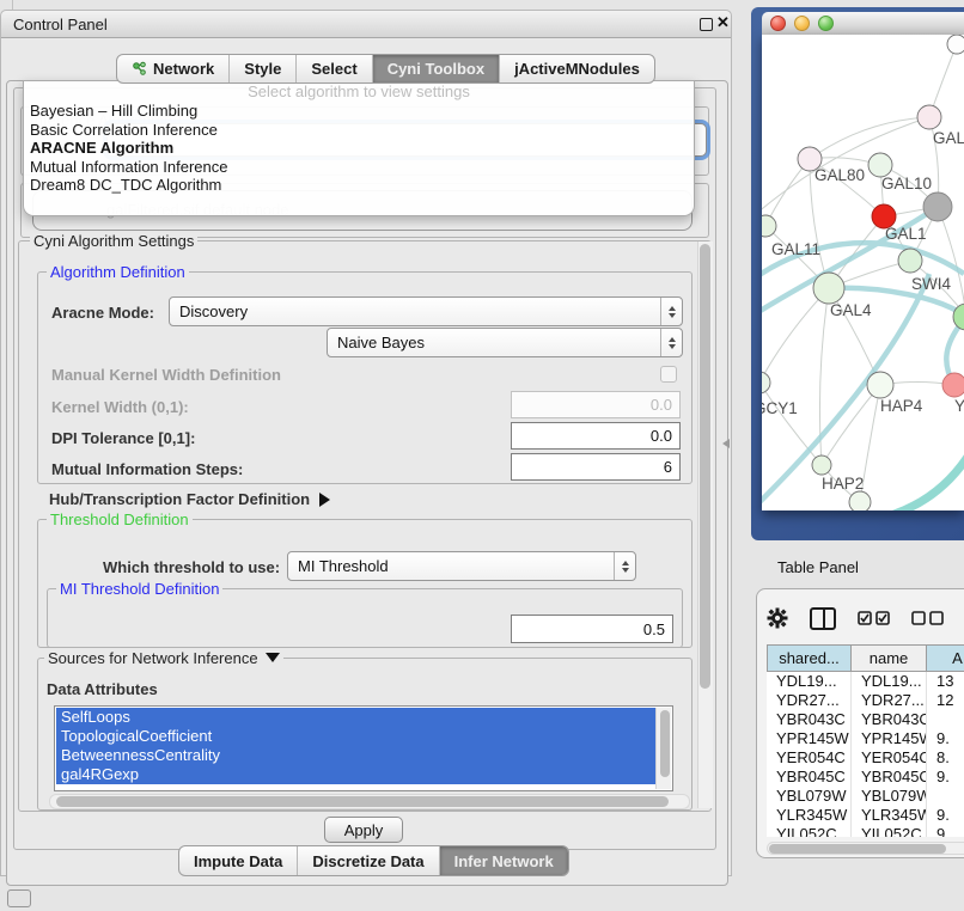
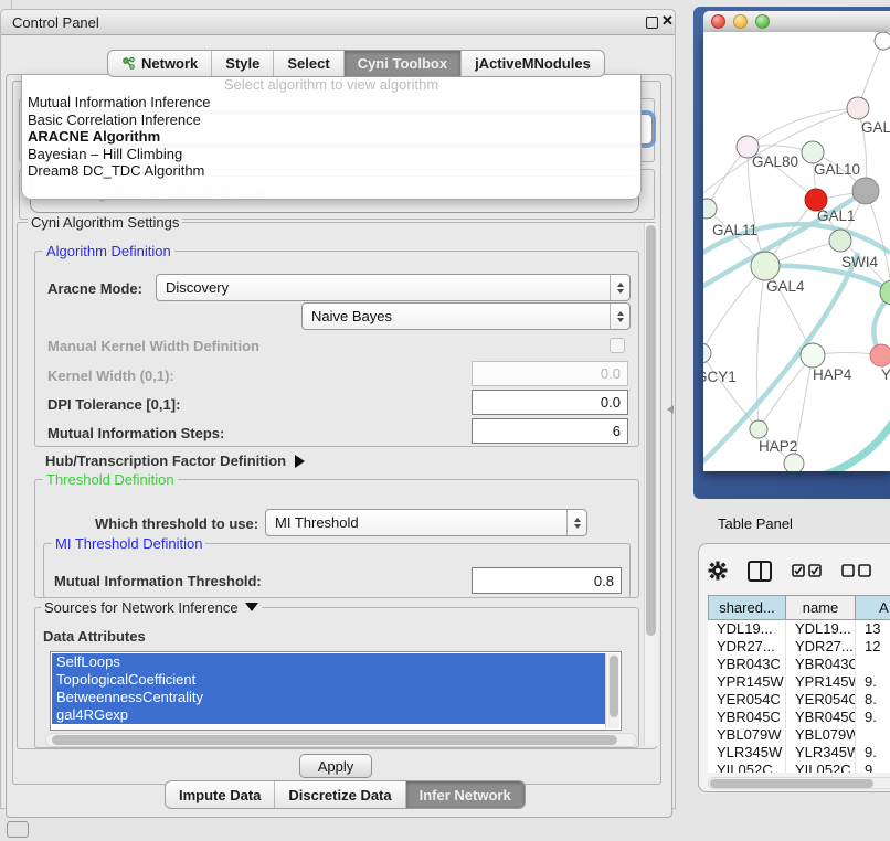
  Control Panel
  ✕
  Network
  Style
  Select
  Cyni Toolbox
  jActiveMNodules
- Select algorithm to view settings
+ Select algorithm to view algorithm
- Bayesian – Hill Climbing
+ Mutual Information Inference
  Basic Correlation Inference
  ARACNE Algorithm
- Mutual Information Inference
+ Bayesian – Hill Climbing
  Dream8 DC_TDC Algorithm
  Cyni Algorithm Settings
  Algorithm Definition
  Aracne Mode:
  Discovery
  Naive Bayes
  Manual Kernel Width Definition
  Kernel Width (0,1):
  0.0
  DPI Tolerance [0,1]:
  0.0
  Mutual Information Steps:
  6
  Hub/Transcription Factor Definition
  Threshold Definition
  Which threshold to use:
  MI Threshold
  MI Threshold Definition
+ Mutual Information Threshold:
- 0.5
+ 0.8
  Sources for Network Inference
  Data Attributes
  SelfLoops
  TopologicalCoefficient
  BetweennessCentrality
  gal4RGexp
  Apply
  Impute Data
  Discretize Data
  Infer Network
  GAL80
  GAL10
  GAL1
  GAL11
  SWI4
  GAL4
  CY1
  HAP4
  HAP2
  GAL
  Y
  Table Panel
  shared...
  name
  A
  YDL19...
  YDL19...
  13
  YDR27...
  YDR27...
  12
  YBR043C
  YBR043C
  YPR145W
  YPR145W
  9.
  YER054C
  YER054C
  8.
  YBR045C
  YBR045C
  9.
  YBL079W
  YBL079W
  YLR345W
  YLR345W
  9.
  YIL052C
  YIL052C
  9.
